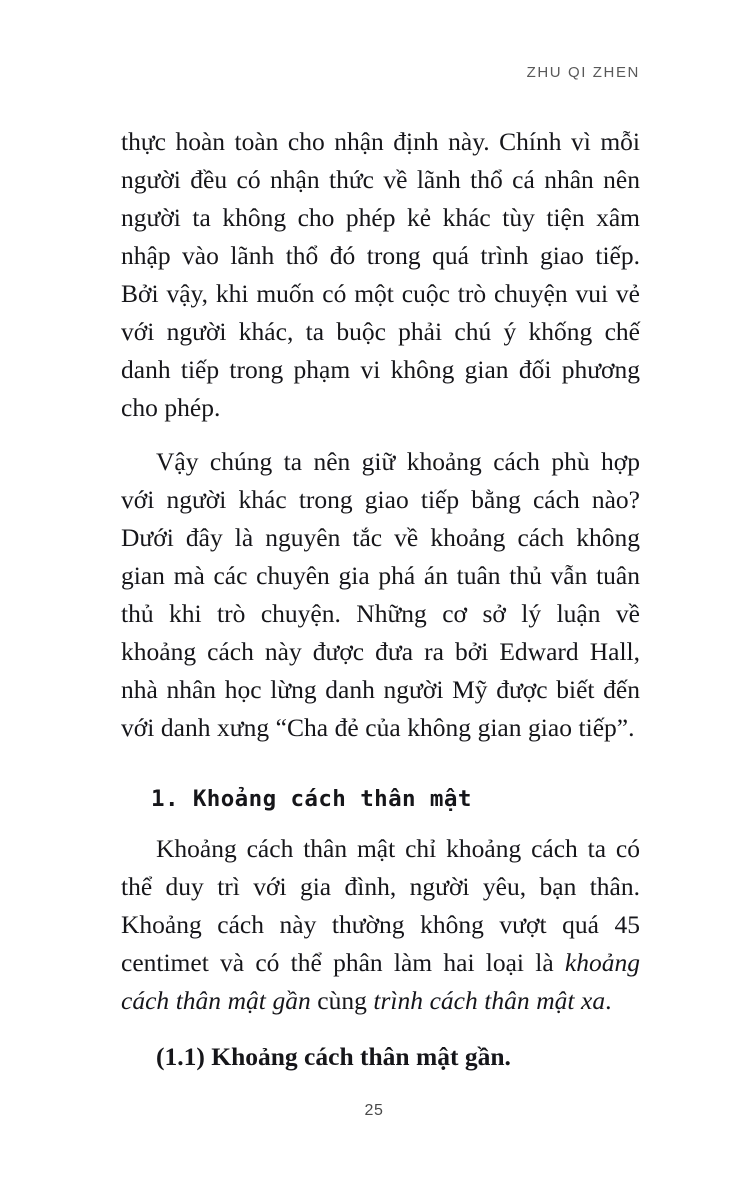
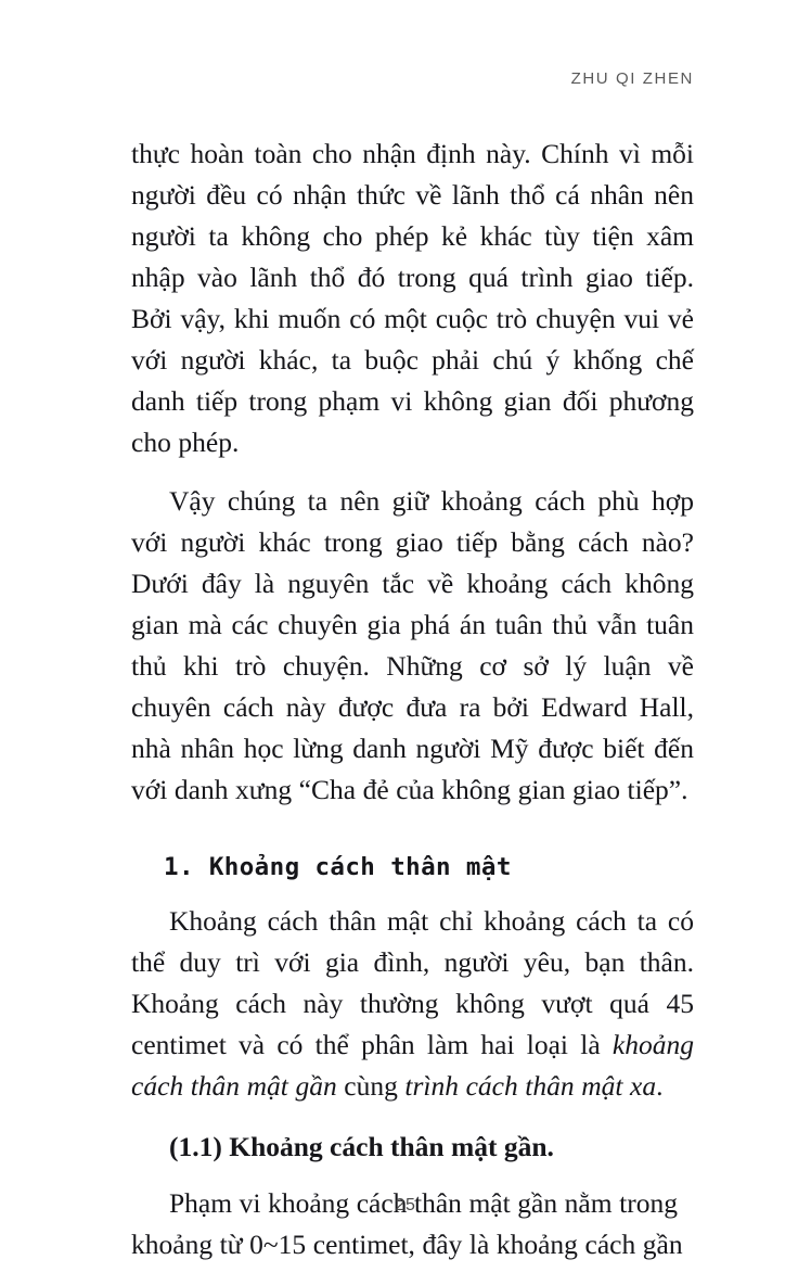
  ZHU QI ZHEN
  thực hoàn toàn cho nhận định này. Chính vì mỗi người đều có nhận thức về lãnh thổ cá nhân nên người ta không cho phép kẻ khác tùy tiện xâm nhập vào lãnh thổ đó trong quá trình giao tiếp. Bởi vậy, khi muốn có một cuộc trò chuyện vui vẻ với người khác, ta buộc phải chú ý khống chế danh tiếp trong phạm vi không gian đối phương cho phép.
- Vậy chúng ta nên giữ khoảng cách phù hợp với người khác trong giao tiếp bằng cách nào? Dưới đây là nguyên tắc về khoảng cách không gian mà các chuyên gia phá án tuân thủ vẫn tuân thủ khi trò chuyện. Những cơ sở lý luận về khoảng cách này được đưa ra bởi Edward Hall, nhà nhân học lừng danh người Mỹ được biết đến với danh xưng “Cha đẻ của không gian giao tiếp”.
+ Vậy chúng ta nên giữ khoảng cách phù hợp với người khác trong giao tiếp bằng cách nào? Dưới đây là nguyên tắc về khoảng cách không gian mà các chuyên gia phá án tuân thủ vẫn tuân thủ khi trò chuyện. Những cơ sở lý luận về chuyên cách này được đưa ra bởi Edward Hall, nhà nhân học lừng danh người Mỹ được biết đến với danh xưng “Cha đẻ của không gian giao tiếp”.
  1. Khoảng cách thân mật
  Khoảng cách thân mật chỉ khoảng cách ta có thể duy trì với gia đình, người yêu, bạn thân. Khoảng cách này thường không vượt quá 45 centimet và có thể phân làm hai loại là khoảng cách thân mật gần cùng trình cách thân mật xa.
  (1.1) Khoảng cách thân mật gần.
+ Phạm vi khoảng cách thân mật gần nằm trong khoảng từ 0~15 centimet, đây là khoảng cách gần
  25
